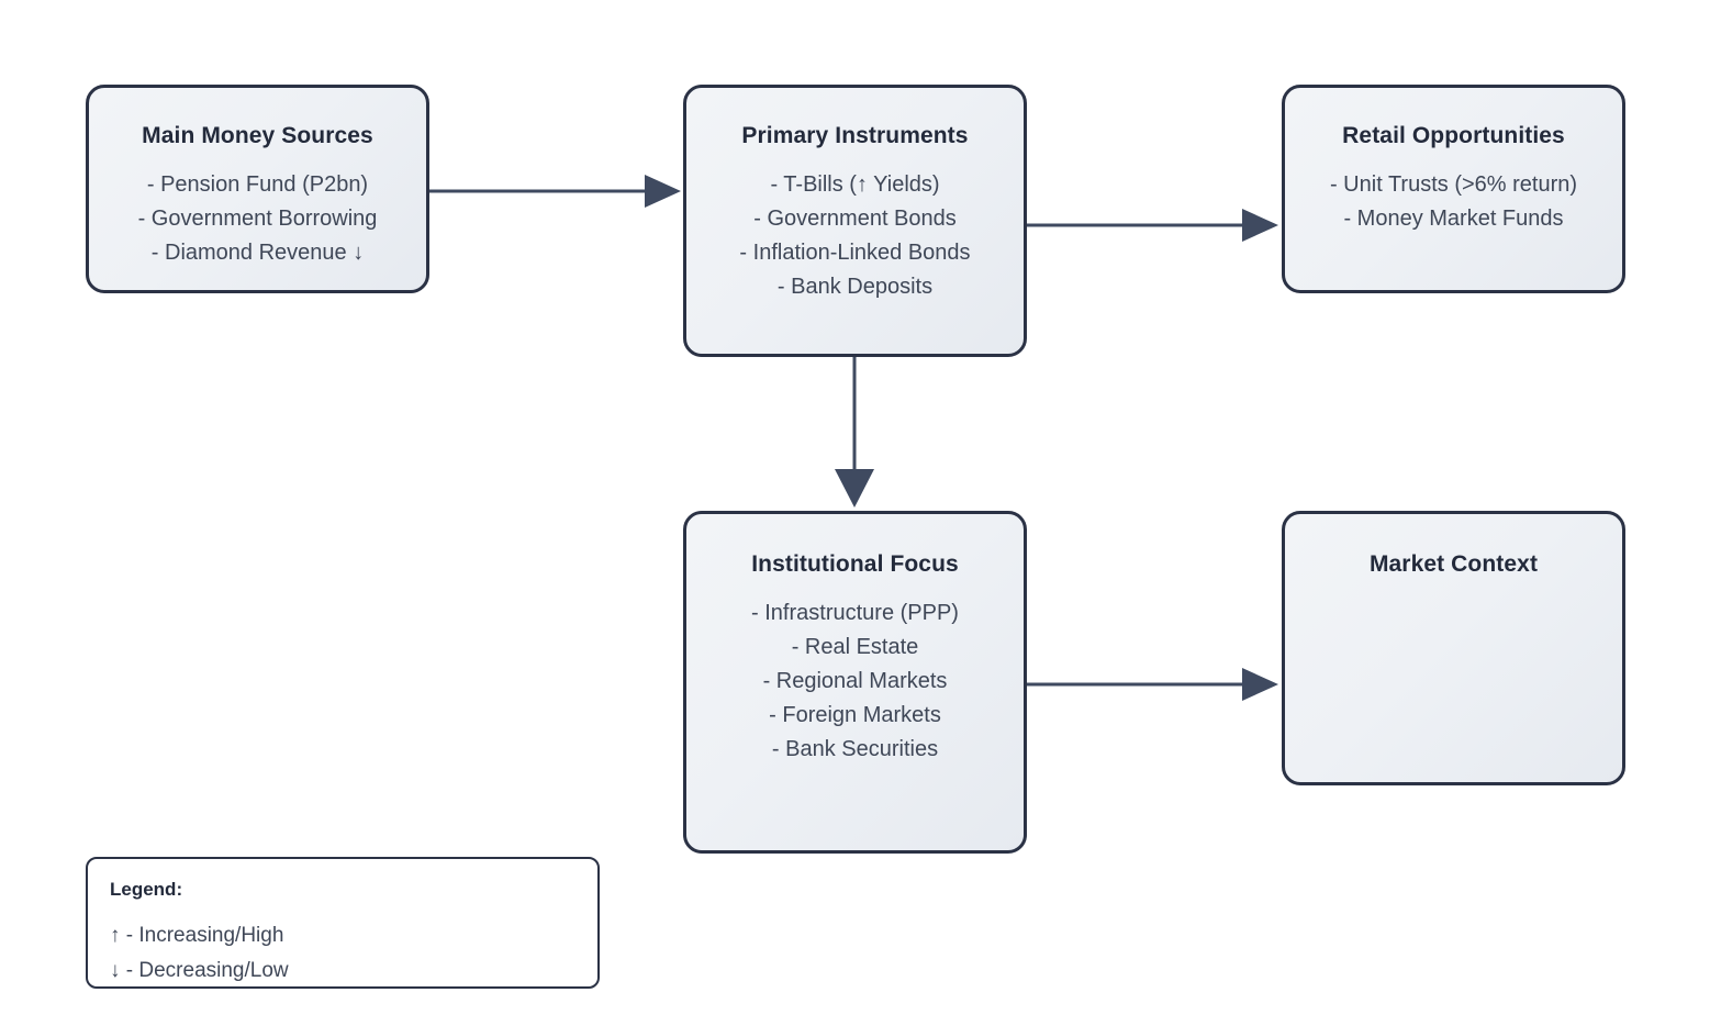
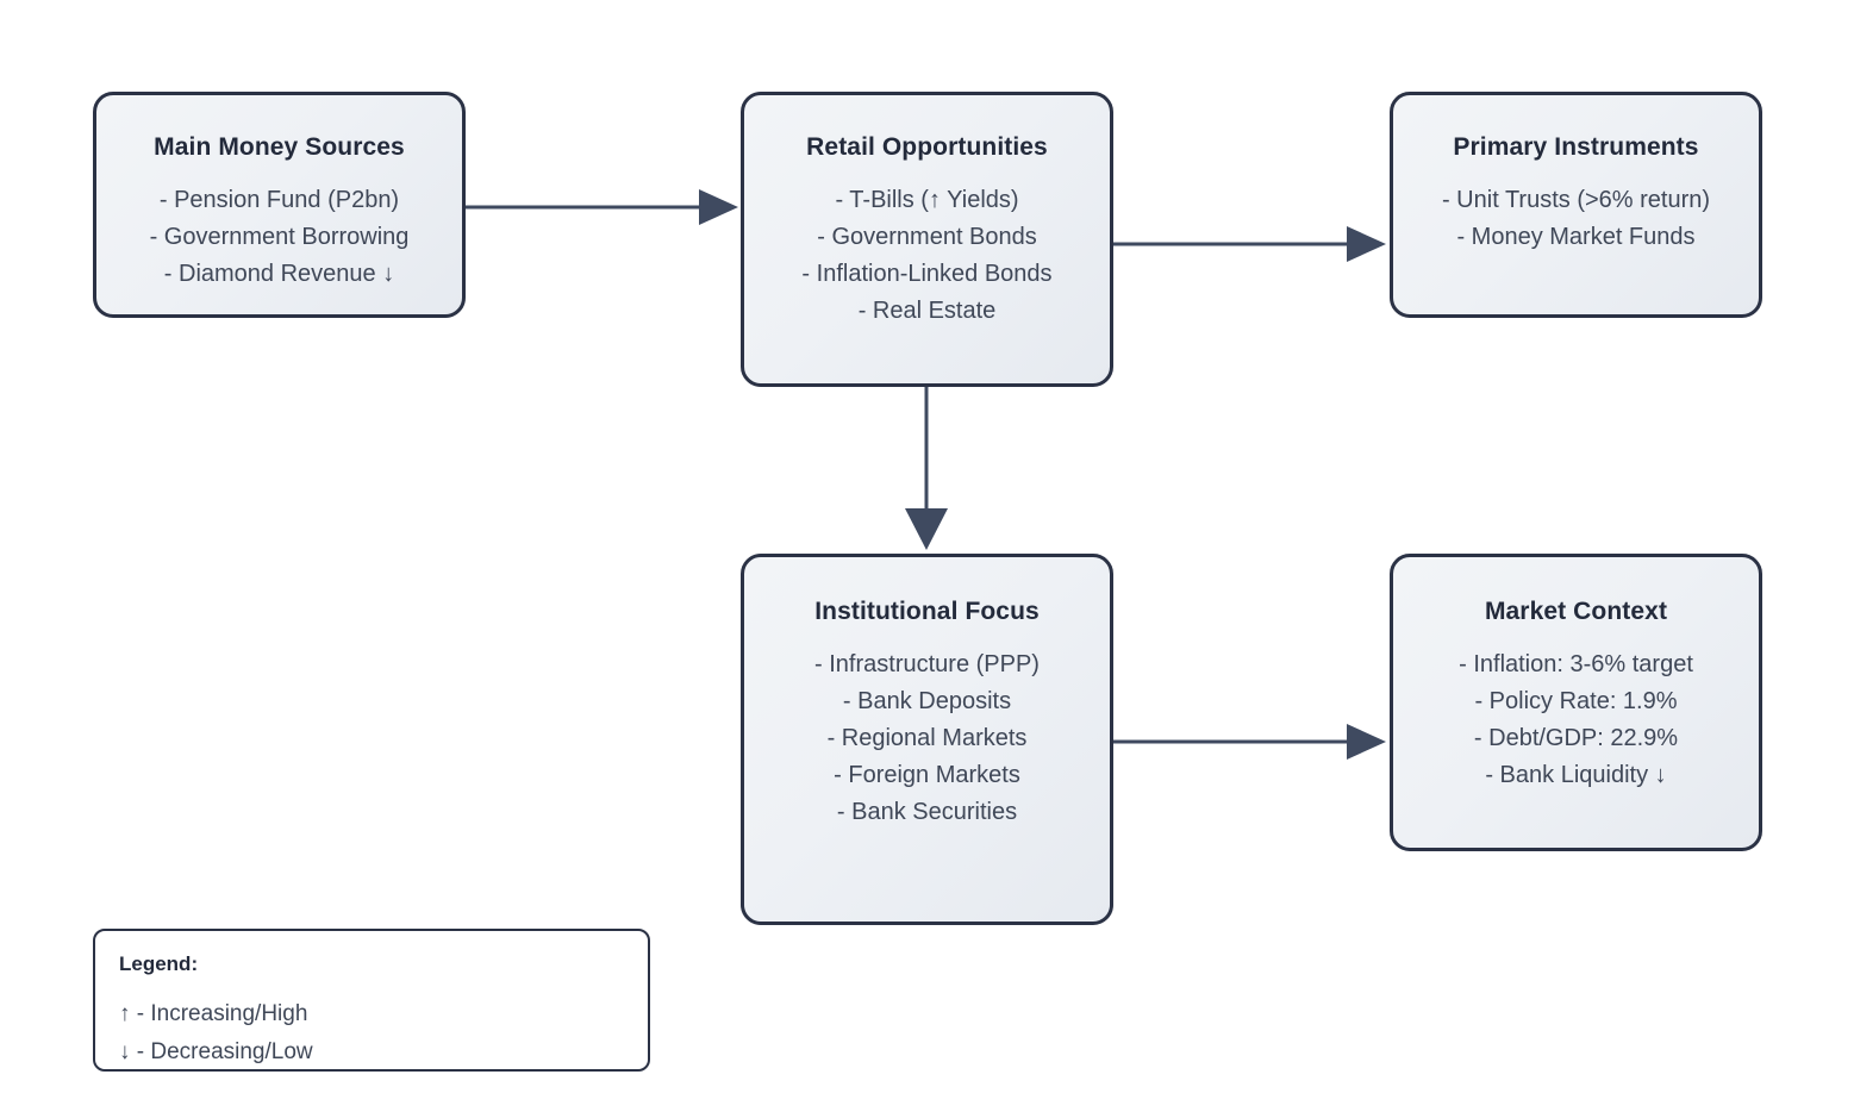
  Main Money Sources
  - Pension Fund (P2bn)
  - Government Borrowing
  - Diamond Revenue ↓
- Primary Instruments
+ Retail Opportunities
  - T-Bills (↑ Yields)
  - Government Bonds
  - Inflation-Linked Bonds
- - Bank Deposits
+ - Real Estate
- Retail Opportunities
+ Primary Instruments
  - Unit Trusts (>6% return)
  - Money Market Funds
  Institutional Focus
  - Infrastructure (PPP)
- - Real Estate
+ - Bank Deposits
  - Regional Markets
  - Foreign Markets
  - Bank Securities
  Market Context
+ - Inflation: 3-6% target
+ - Policy Rate: 1.9%
+ - Debt/GDP: 22.9%
+ - Bank Liquidity ↓
  Legend:
  ↑ - Increasing/High
  ↓ - Decreasing/Low
